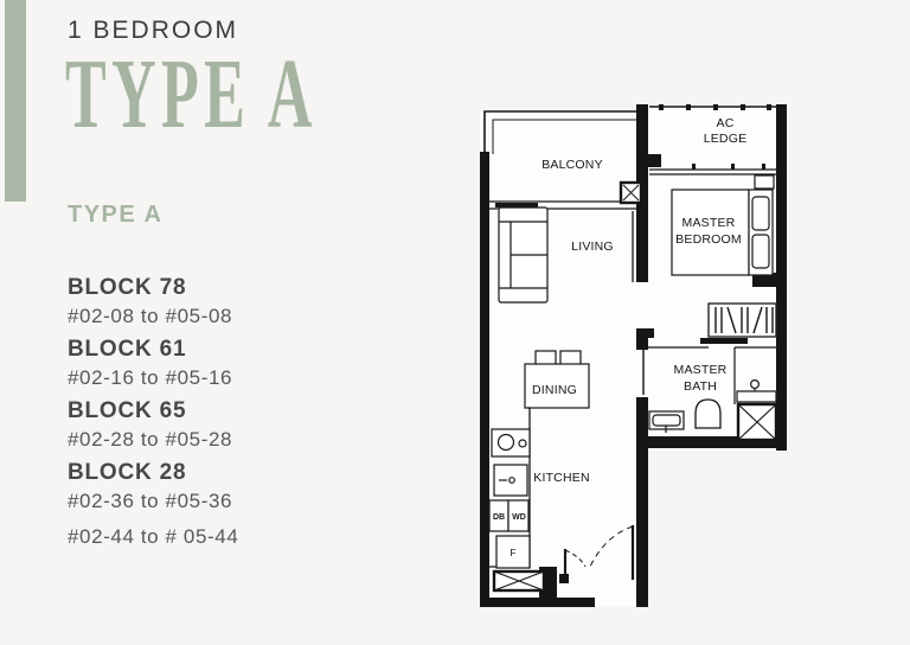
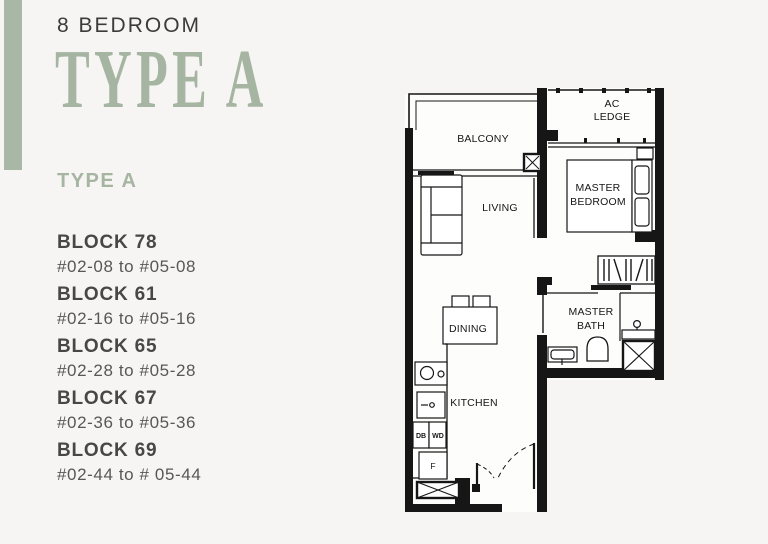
- 1 BEDROOM
+ 8 BEDROOM
  TYPE A
  TYPE A
  BLOCK 78
  #02-08 to #05-08
  BLOCK 61
  #02-16 to #05-16
  BLOCK 65
  #02-28 to #05-28
- BLOCK 28
+ BLOCK 67
  #02-36 to #05-36
+ BLOCK 69
  #02-44 to # 05-44
  BALCONY
  AC
  LEDGE
  MASTER
  BEDROOM
  LIVING
  DINING
  KITCHEN
  MASTER
  BATH
  F
